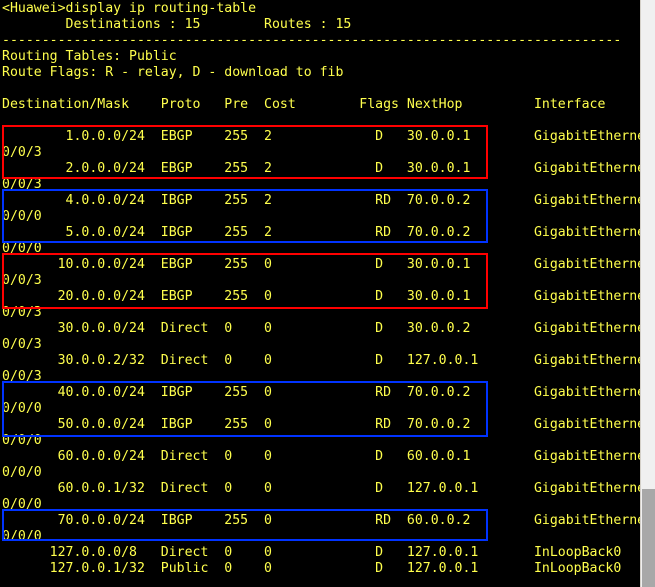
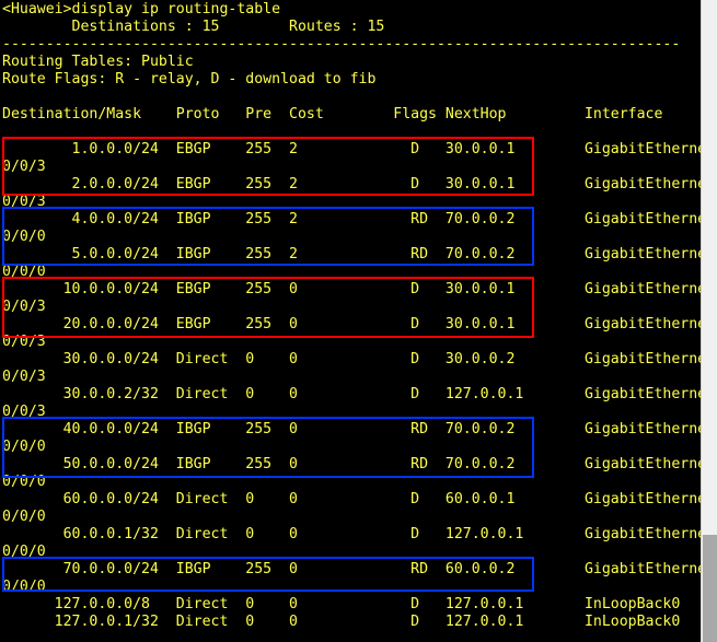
  <Huawei>display ip routing-table
  Destinations : 15 Routes : 15
  ------------------------------------------------------------------------------
  Routing Tables: Public
  Route Flags: R - relay, D - download to fib
  Destination/Mask Proto Pre Cost Flags NextHop Interface
  1.0.0.0/24 EBGP 255 2 D 30.0.0.1 GigabitEthern
  0/0/3
  2.0.0.0/24 EBGP 255 2 D 30.0.0.1 GigabitEthern
  0/0/3
  4.0.0.0/24 IBGP 255 2 RD 70.0.0.2 GigabitEthern
  0/0/0
  5.0.0.0/24 IBGP 255 2 RD 70.0.0.2 GigabitEthern
  0/0/0
  10.0.0.0/24 EBGP 255 0 D 30.0.0.1 GigabitEthern
  0/0/3
  20.0.0.0/24 EBGP 255 0 D 30.0.0.1 GigabitEthern
  0/0/3
  30.0.0.0/24 Direct 0 0 D 30.0.0.2 GigabitEthern
  0/0/3
  30.0.0.2/32 Direct 0 0 D 127.0.0.1 GigabitEthern
  0/0/3
  40.0.0.0/24 IBGP 255 0 RD 70.0.0.2 GigabitEthern
  0/0/0
  50.0.0.0/24 IBGP 255 0 RD 70.0.0.2 GigabitEthern
  0/0/0
  60.0.0.0/24 Direct 0 0 D 60.0.0.1 GigabitEthern
  0/0/0
  60.0.0.1/32 Direct 0 0 D 127.0.0.1 GigabitEthern
  0/0/0
  70.0.0.0/24 IBGP 255 0 RD 60.0.0.2 GigabitEthern
  0/0/0
  127.0.0.0/8 Direct 0 0 D 127.0.0.1 InLoopBack0
- 127.0.0.1/32 Public 0 0 D 127.0.0.1 InLoopBack0
+ 127.0.0.1/32 Direct 0 0 D 127.0.0.1 InLoopBack0
